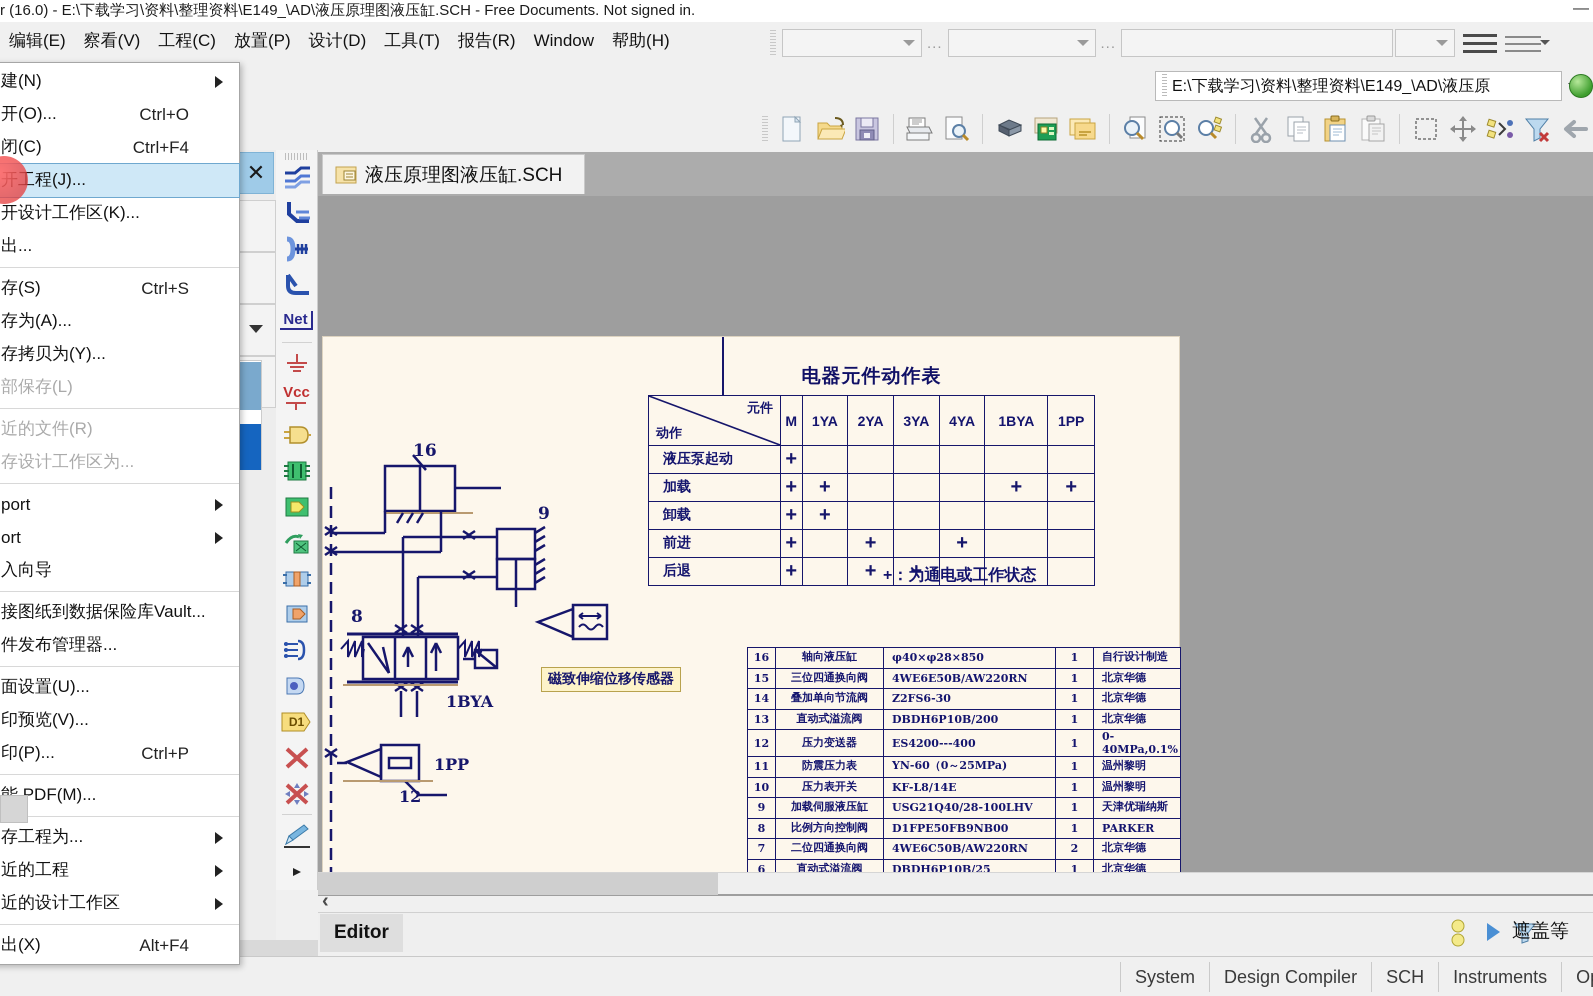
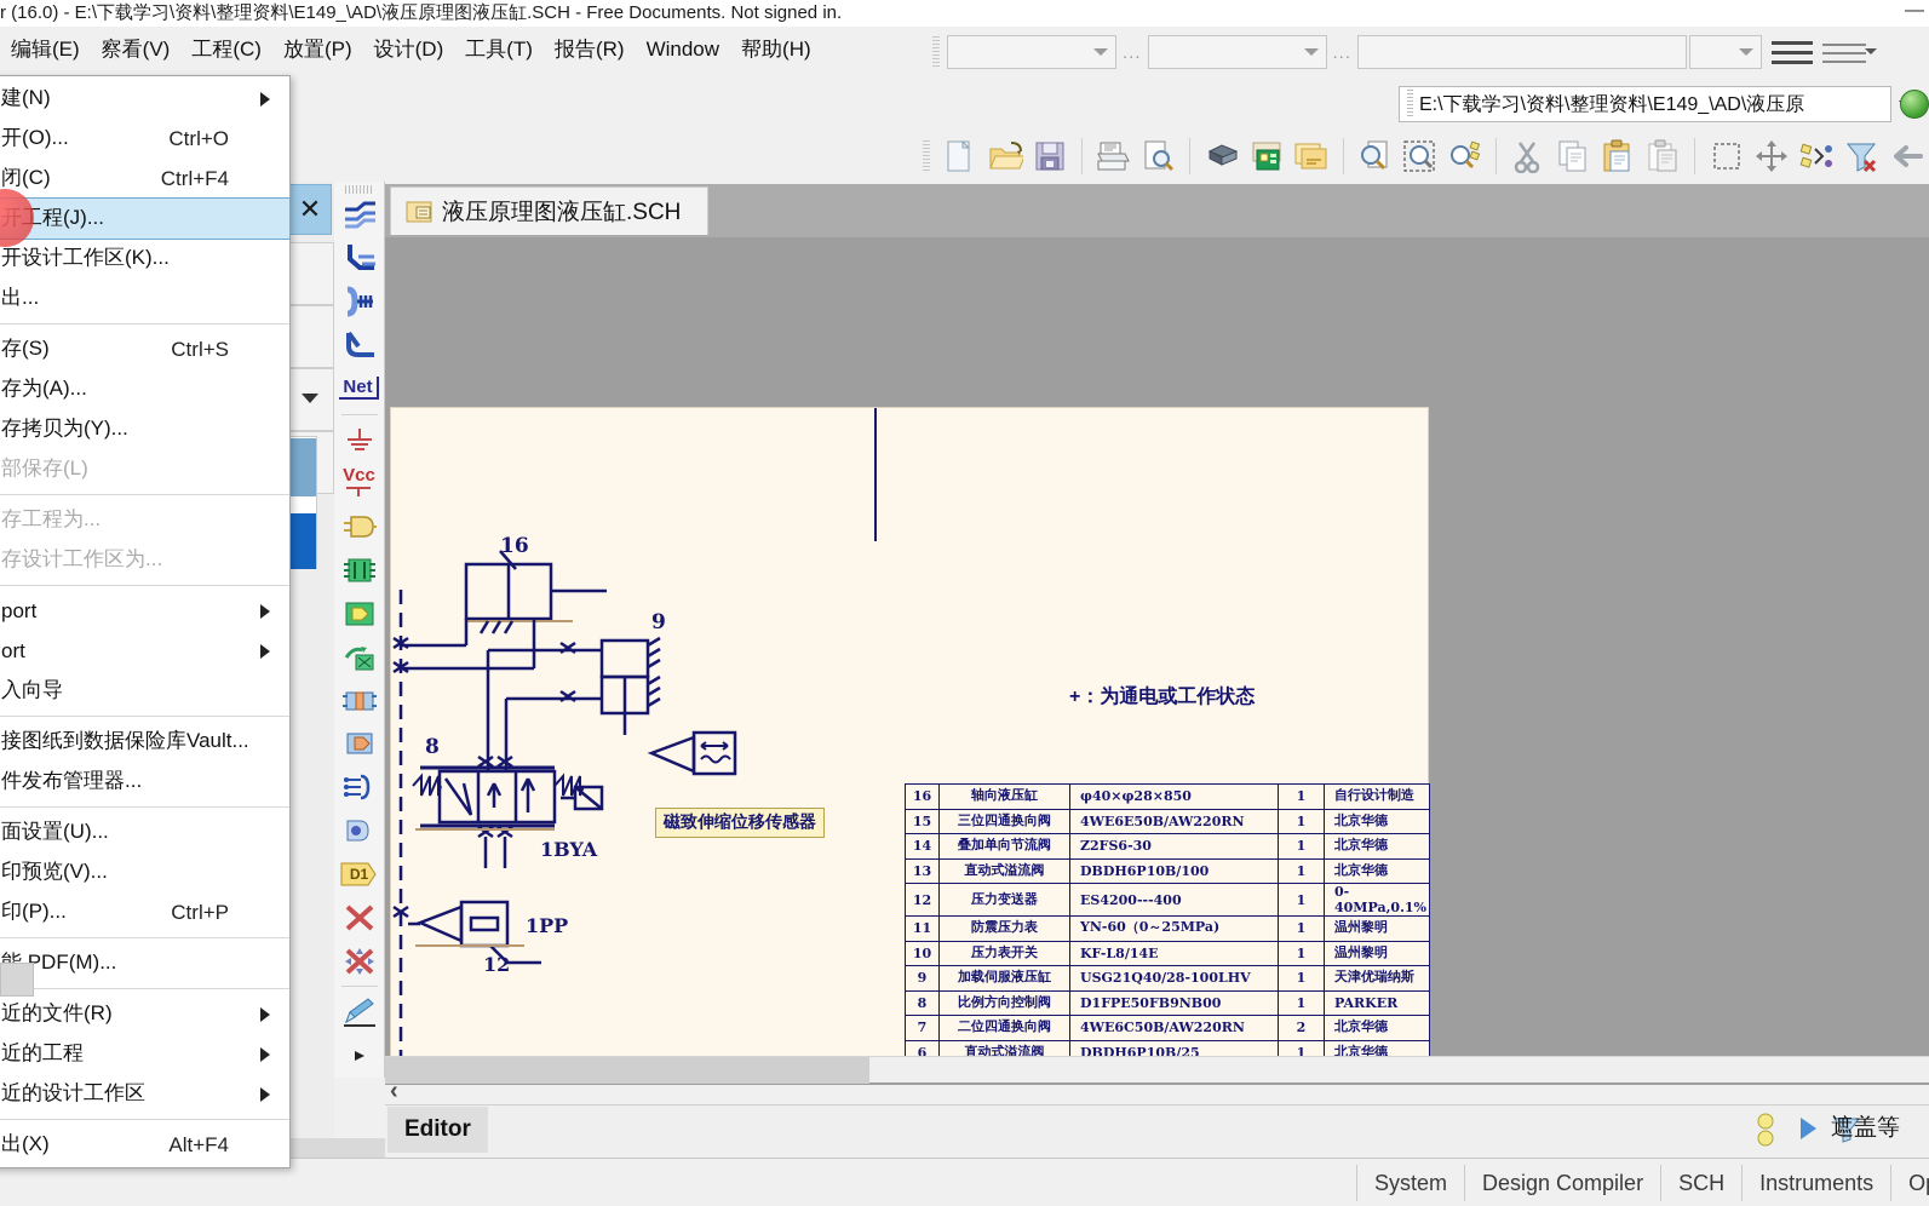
  r (16.0) - E:\下载学习\资料\整理资料\E149_\AD\液压原理图液压缸.SCH - Free Documents. Not signed in.
  —
  编辑(E)
  察看(V)
  工程(C)
  放置(P)
  设计(D)
  工具(T)
  报告(R)
  Window
  帮助(H)
  ...
  ...
  E:\下载学习\资料\整理资料\E149_\AD\液压原
  ✕
  建(N)
  开(O)...
  Ctrl+O
  闭(C)
  Ctrl+F4
  程(J)...
  开设计工作区(K)...
  出...
  存(S)
  Ctrl+S
  存为(A)...
  存拷贝为(Y)...
  部保存(L)
- 近的文件(R)
+ 存工程为...
  存设计工作区为...
  port
  ort
  入向导
  接图纸到数据保险库Vault...
  件发布管理器...
  面设置(U)...
  印预览(V)...
  印(P)...
  Ctrl+P
  PDF(M)...
- 存工程为...
+ 近的文件(R)
  近的工程
  近的设计工作区
  出(X)
  Alt+F4
  Net
  Vcc
  D1
  液压原理图液压缸.SCH
  16
  9
  8
  1BYA
  1PP
  12
  磁致伸缩位移传感器
- 电器元件动作表
- 元件 动作	M	1YA	2YA	3YA	4YA	1BYA	1PP
- 液压泵起动	+
- 加载	+	+				+	+
- 卸载	+	+
- 前进	+		+		+
- 后退	+		+	+
  +：为通电或工作状态
  16	轴向液压缸	φ40×φ28×850	1	自行设计制造
  15	三位四通换向阀	4WE6E50B/AW220RN	1	北京华德
  14	叠加单向节流阀	Z2FS6-30	1	北京华德
- 13	直动式溢流阀	DBDH6P10B/200	1	北京华德
+ 13	直动式溢流阀	DBDH6P10B/100	1	北京华德
  12	压力变送器	ES4200---400	1	0-40MPa,0.1%
  11	防震压力表	YN-60（0～25MPa)	1	温州黎明
  10	压力表开关	KF-L8/14E	1	温州黎明
  9	加载伺服液压缸	USG21Q40/28-100LHV	1	天津优瑞纳斯
  8	比例方向控制阀	D1FPE50FB9NB00	1	PARKER
  7	二位四通换向阀	4WE6C50B/AW220RN	2	北京华德
  6	直动式溢流阀	DBDH6P10B/25	1	北京华德
  ‹
  Editor
  遮盖等
  System
  Design Compiler
  SCH
  Instruments
